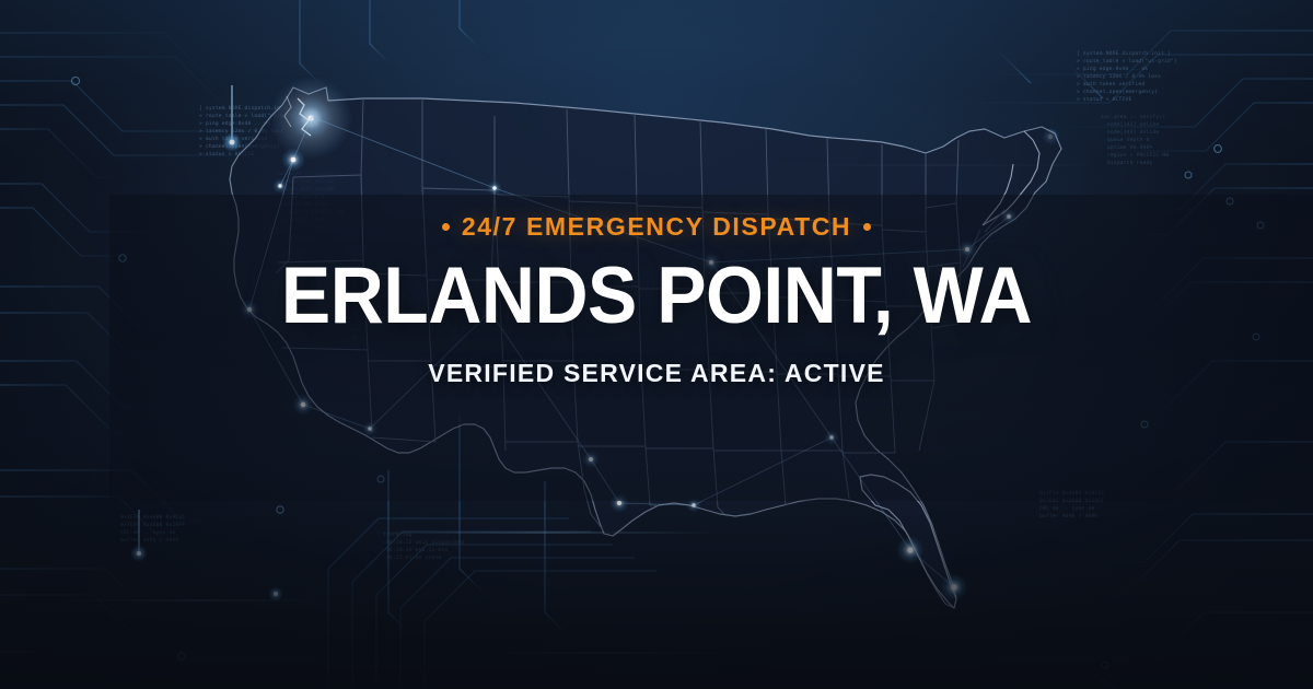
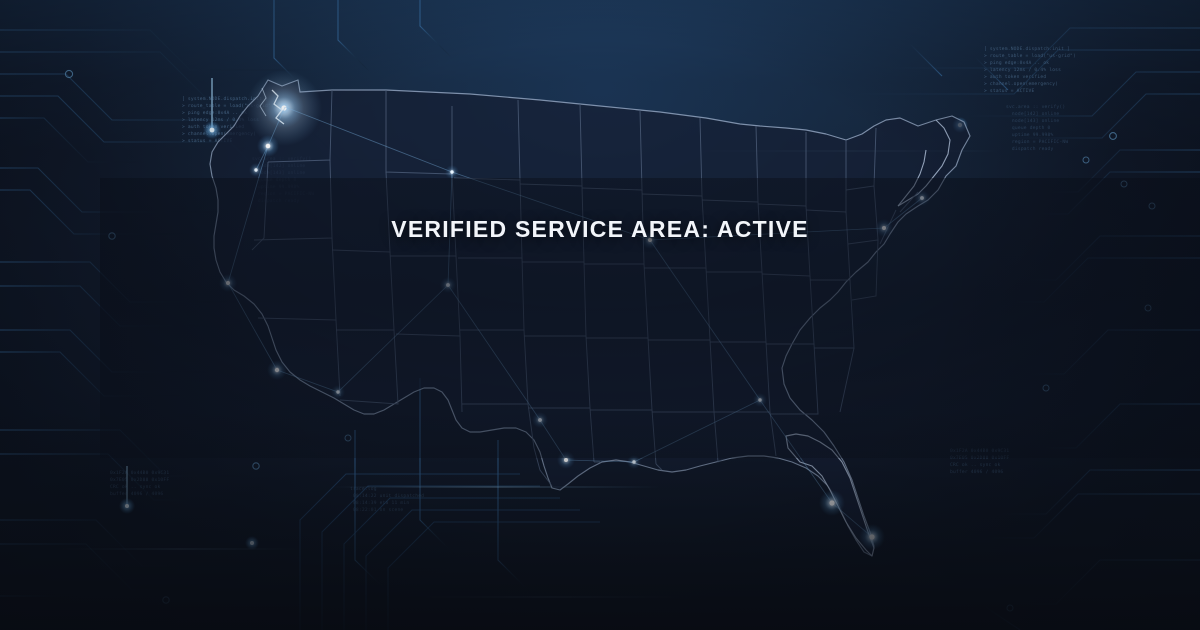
- 24/7 EMERGENCY DISPATCH
- ERLANDS POINT, WA
  VERIFIED SERVICE AREA: ACTIVE
